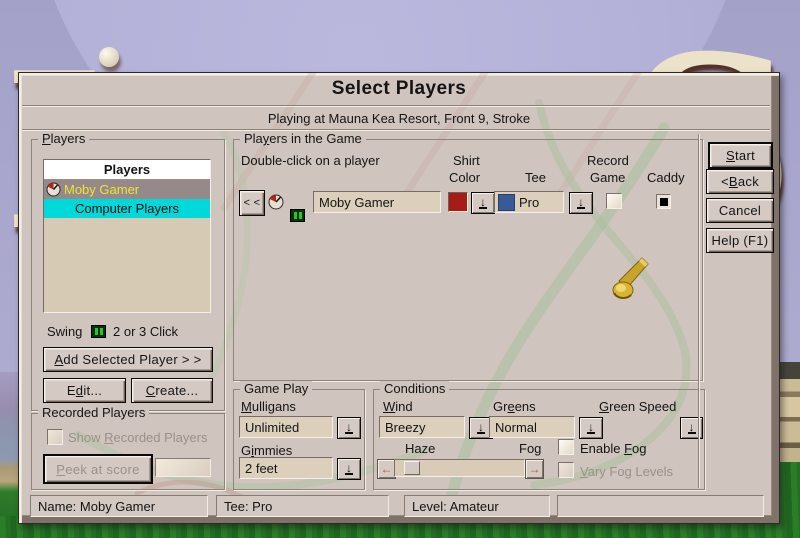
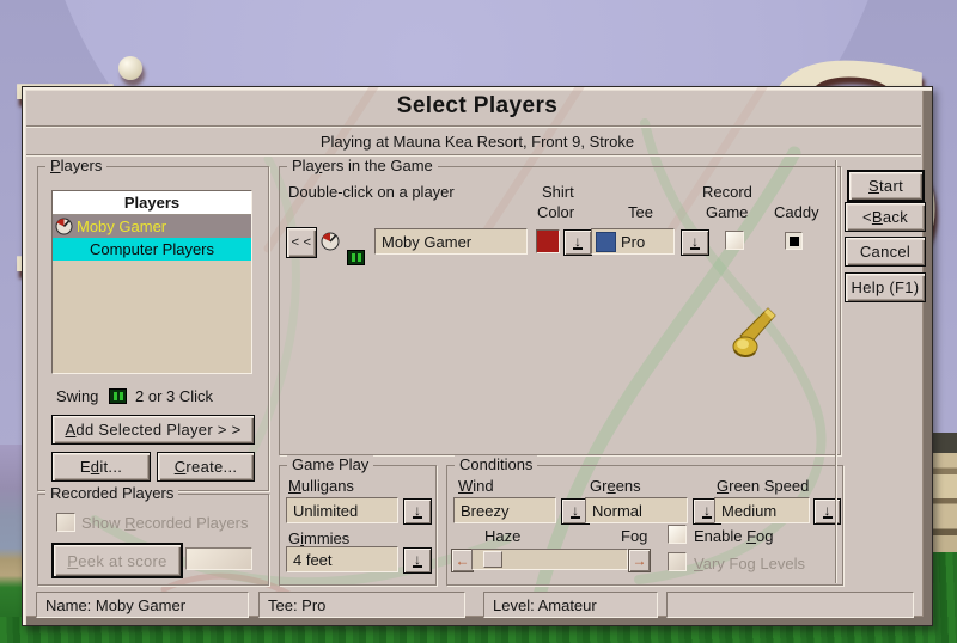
  Select Players
  Playing at Mauna Kea Resort, Front 9, Stroke
  Players
  Players
  Moby Gamer
  Computer Players
  Swing
  2 or 3 Click
  A
  dd Selected Player > >
  E
  d
  it...
  C
  reate...
  Recorded Players
  Show Recorded Players
  P
  eek at score
  Players in the Game
  Double-click on a player
  Shirt
  Color
  Tee
  Record
  Game
  Caddy
  < <
  Moby Gamer
  ↓
  Pro
  ↓
  Game Play
  Mulligans
  Unlimited
  ↓
  Gimmies
- 2 feet
+ 4 feet
  ↓
  Conditions
  Wind
  Breezy
  ↓
  Greens
  Normal
  ↓
  Green Speed
+ Medium
  ↓
  Haze
  Fog
  ←
  →
  Enable Fog
  Vary Fog Levels
  S
  tart
  <
  B
  ack
  Cancel
  Help (F1)
  Name: Moby Gamer
  Tee: Pro
  Level: Amateur
